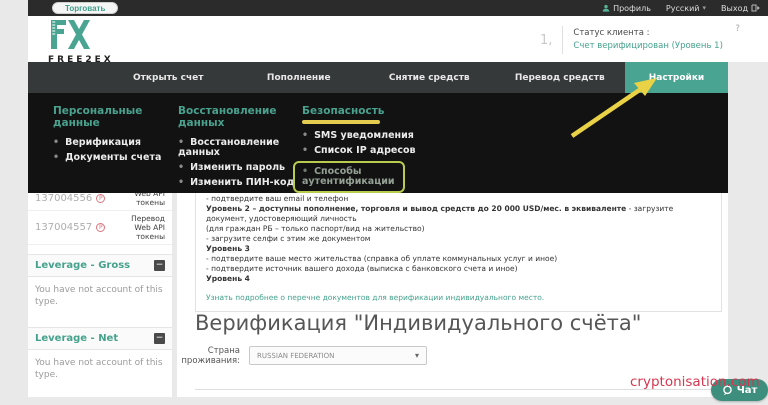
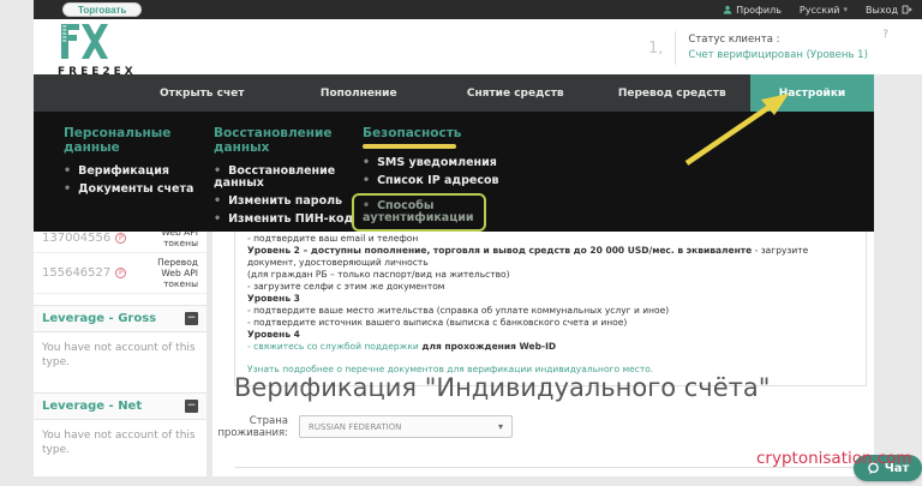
  Торговать
  Профиль
  Русский
  ▾
  Выход
  FREE2EX
  1,
  Статус клиента :
  Счет верифицирован (Уровень 1)
  ?
  Открыть счет
  Пополнение
  Снятие средств
  Перевод средств
  Настройки
  Персональные данные
  • Верификация
  • Документы счета
  Восстановление данных
  • Восстановление данных
  • Изменить пароль
  • Изменить ПИН-код
  Безопасность
  • SMS уведомления
  • Список IP адресов
  • Способы аутентификации
  137004556
  Web API токены
- 137004557
+ 155646527
  Перевод
  Web API токены
  Leverage - Gross
  −
  You have not account of this type.
  Leverage - Net
  −
  You have not account of this type.
  - подтвердите ваш email и телефон
  Уровень 2 – доступны пополнение, торговля и вывод средств до 20 000 USD/мес. в эквиваленте - загрузите документ, удостоверяющий личность
  (для граждан РБ – только паспорт/вид на жительство)
  - загрузите селфи с этим же документом
  Уровень 3
  - подтвердите ваше место жительства (справка об уплате коммунальных услуг и иное)
- - подтвердите источник вашего дохода (выписка с банковского счета и иное)
+ - подтвердите источник вашего выписка (выписка с банковского счета и иное)
  Уровень 4
+ - свяжитесь со службой поддержки для прохождения Web-ID
  Узнать подробнее о перечне документов для верификации индивидуального место.
  Верификация "Индивидуального счёта"
  Страна проживания:
  RUSSIAN FEDERATION
  ▾
  cryptonisation.com
  Чат
